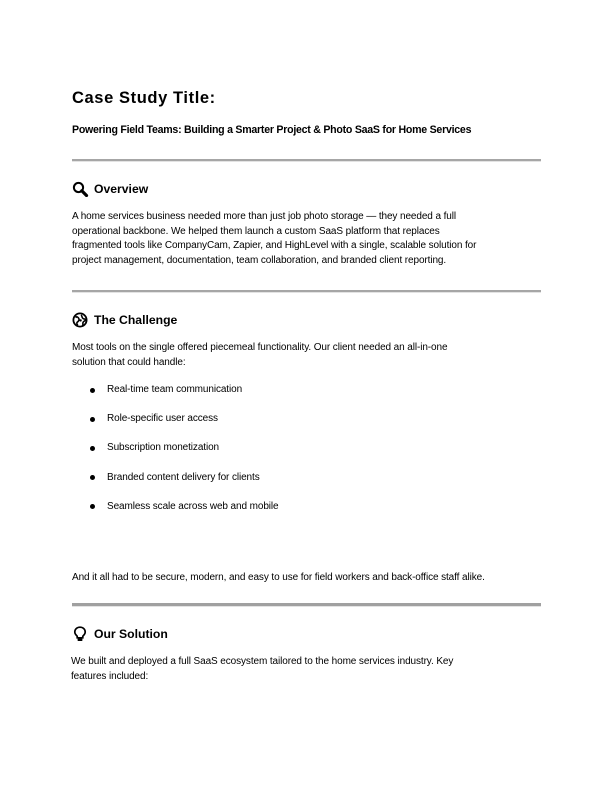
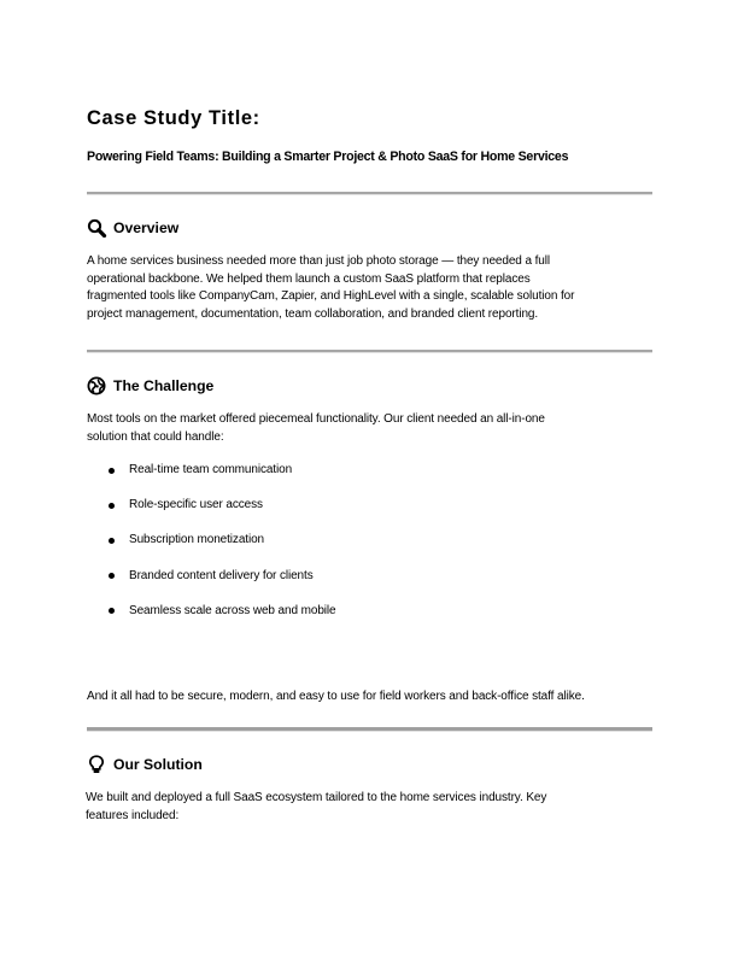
  Case Study Title:
  Powering Field Teams: Building a Smarter Project & Photo SaaS for Home Services
  Overview
  A home services business needed more than just job photo storage — they needed a full
  operational backbone. We helped them launch a custom SaaS platform that replaces
  fragmented tools like CompanyCam, Zapier, and HighLevel with a single, scalable solution for
  project management, documentation, team collaboration, and branded client reporting.
  The Challenge
- Most tools on the single offered piecemeal functionality. Our client needed an all-in-one
+ Most tools on the market offered piecemeal functionality. Our client needed an all-in-one
  solution that could handle:
  Real-time team communication
  Role-specific user access
  Subscription monetization
  Branded content delivery for clients
  Seamless scale across web and mobile
  And it all had to be secure, modern, and easy to use for field workers and back-office staff alike.
  Our Solution
  We built and deployed a full SaaS ecosystem tailored to the home services industry. Key
  features included:
